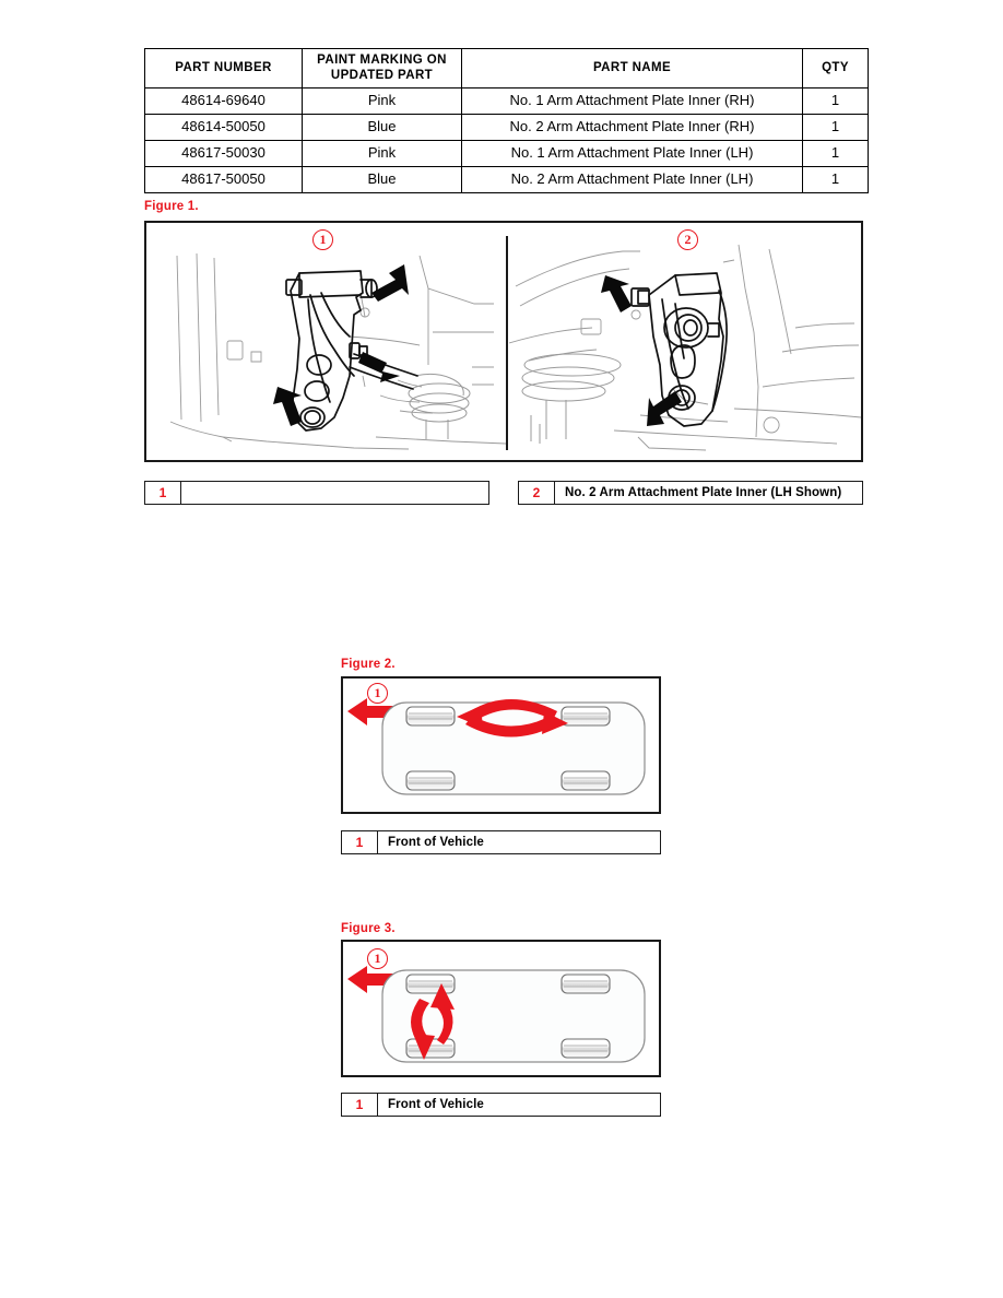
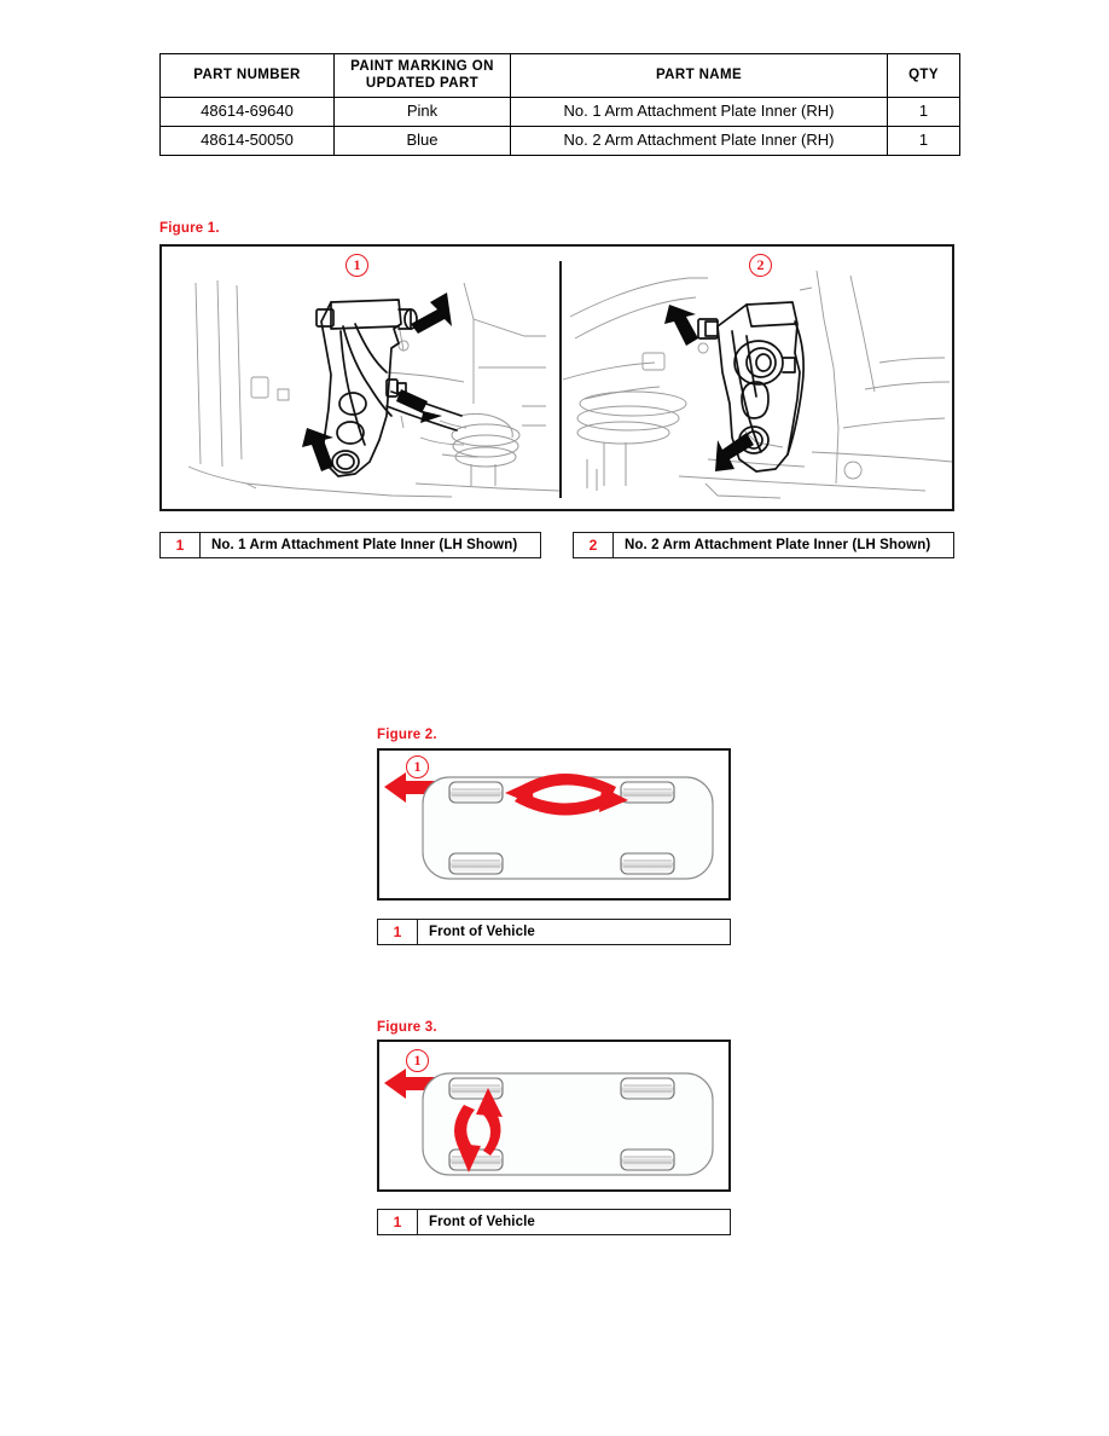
  PART NUMBER	PAINT MARKING ON UPDATED PART	PART NAME	QTY
  48614-69640	Pink	No. 1 Arm Attachment Plate Inner (RH)	1
  48614-50050	Blue	No. 2 Arm Attachment Plate Inner (RH)	1
- 48617-50030	Pink	No. 1 Arm Attachment Plate Inner (LH)	1
- 48617-50050	Blue	No. 2 Arm Attachment Plate Inner (LH)	1
  Figure 1.
  1
  2
  1
+ No. 1 Arm Attachment Plate Inner (LH Shown)
  2
  No. 2 Arm Attachment Plate Inner (LH Shown)
  Figure 2.
  1
  1
  Front of Vehicle
  Figure 3.
  1
  1
  Front of Vehicle
